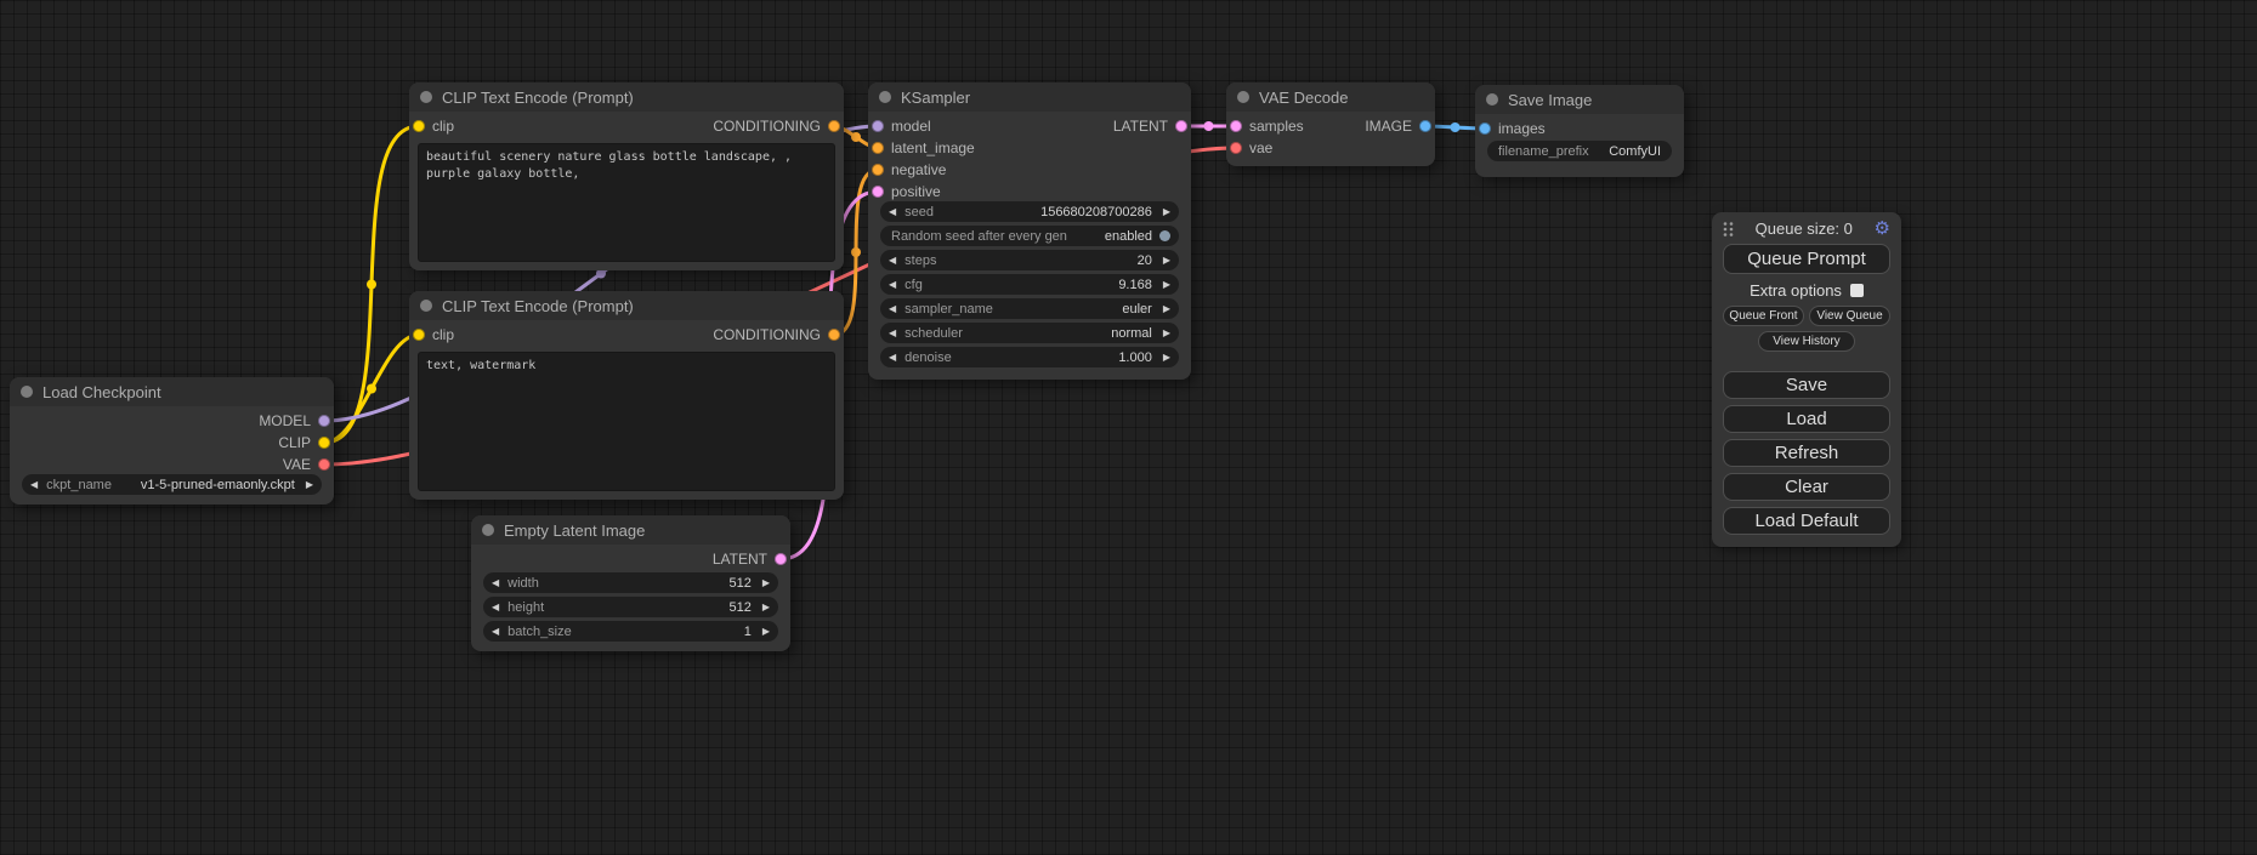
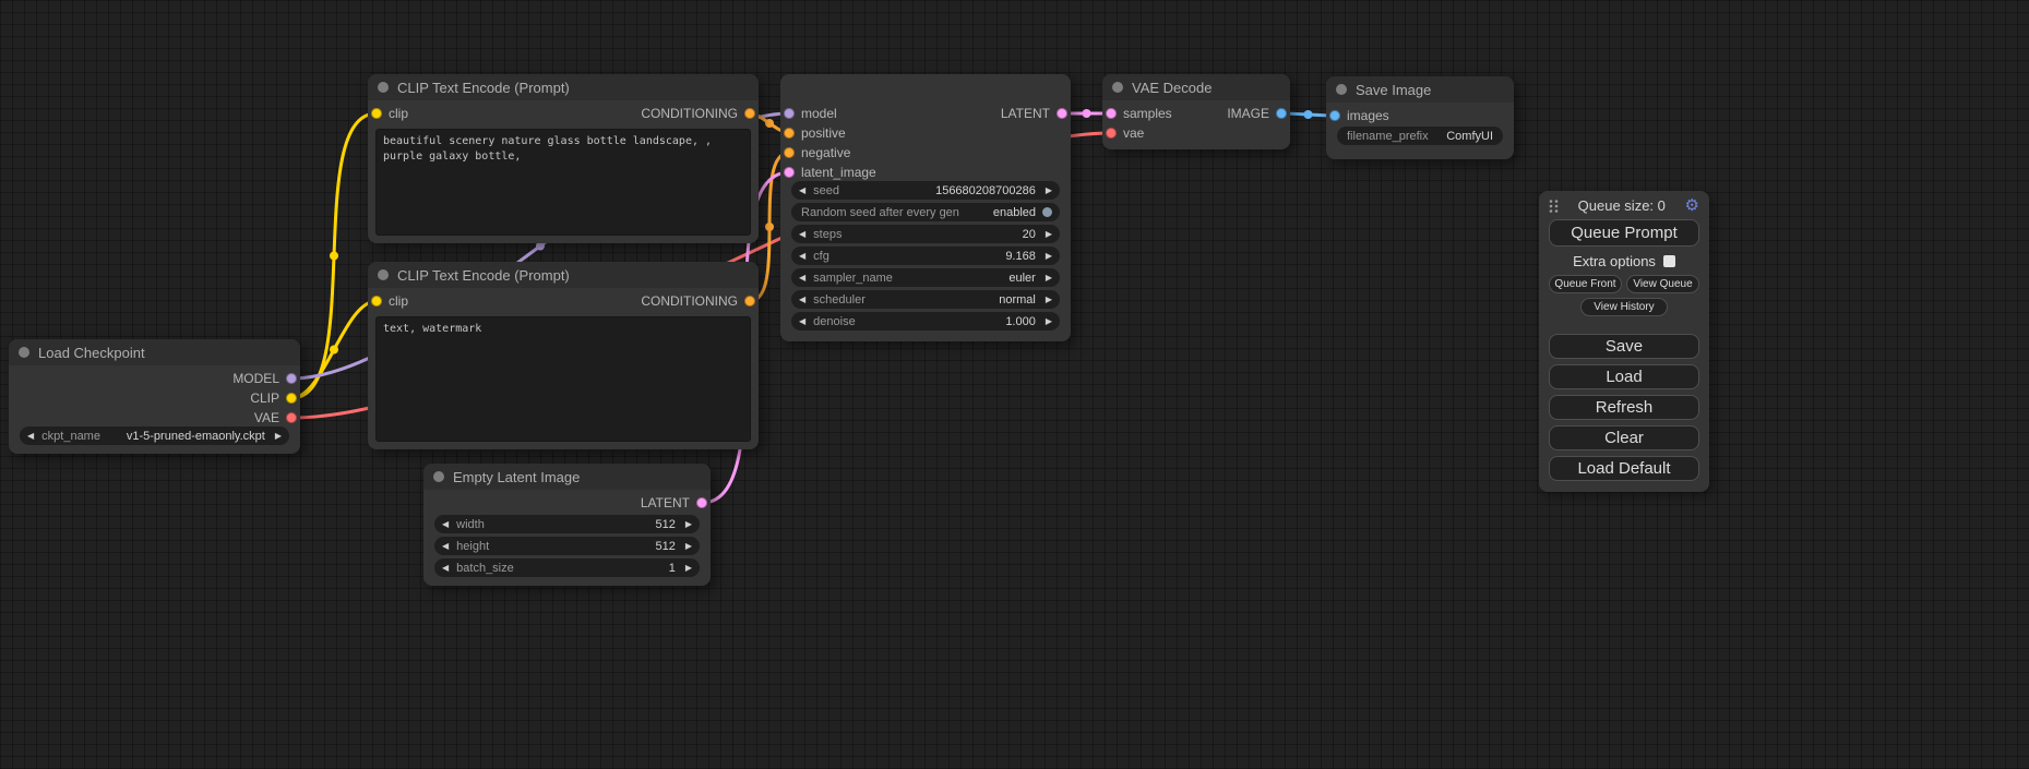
  Load Checkpoint
  MODEL
  CLIP
  VAE
  ◀
  ckpt_name
  v1-5-pruned-emaonly.ckpt
  ▶
  CLIP Text Encode (Prompt)
  clip
  CONDITIONING
  CLIP Text Encode (Prompt)
  clip
  CONDITIONING
  text, watermark
  Empty Latent Image
  LATENT
  ◀
  width
  512
  ▶
  ◀
  height
  512
  ▶
  ◀
  batch_size
  1
  ▶
- KSampler
  model
- latent_image
+ positive
  negative
- positive
+ latent_image
  LATENT
  ◀
  seed
  156680208700286
  ▶
  Random seed after every gen
  enabled
  ◀
  steps
  20
  ▶
  ◀
  cfg
  9.168
  ▶
  ◀
  sampler_name
  euler
  ▶
  ◀
  scheduler
  normal
  ▶
  ◀
  denoise
  1.000
  ▶
  VAE Decode
  samples
  vae
  IMAGE
  Save Image
  images
  filename_prefix
  ComfyUI
  Queue size: 0
  ⚙
  Queue Prompt
  Extra options
  Queue Front
  View Queue
  View History
  Save
  Load
  Refresh
  Clear
  Load Default
